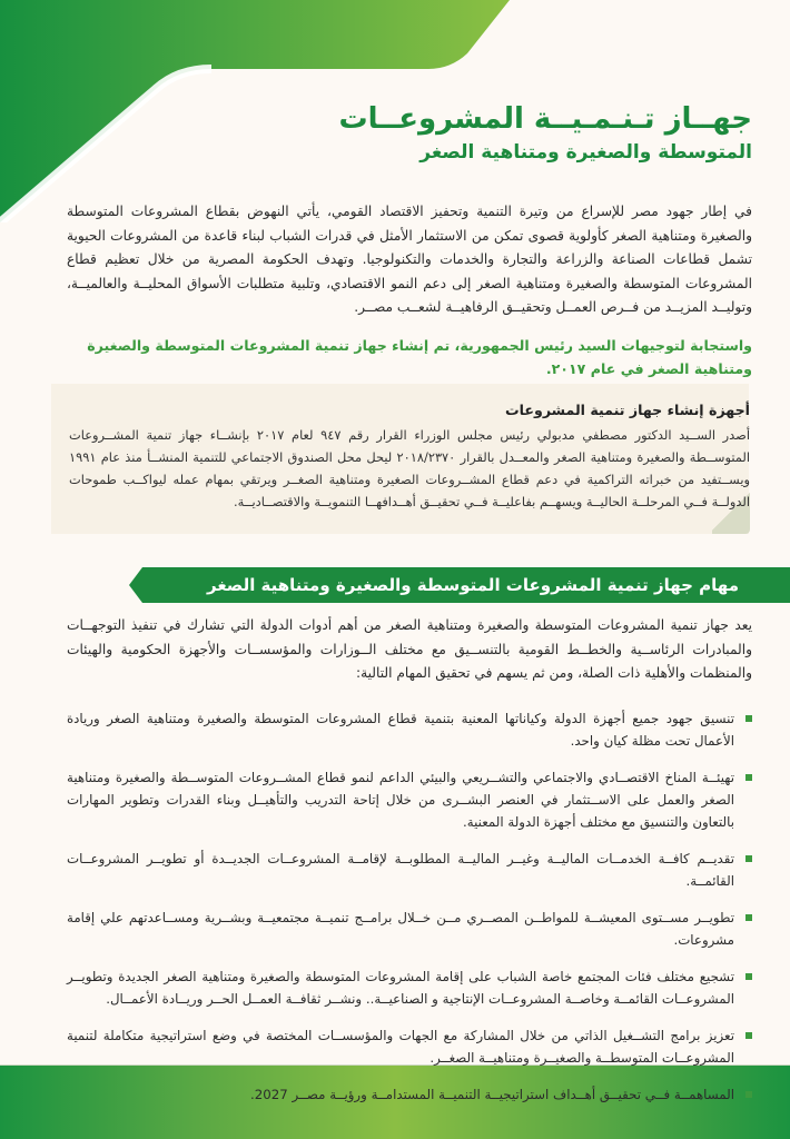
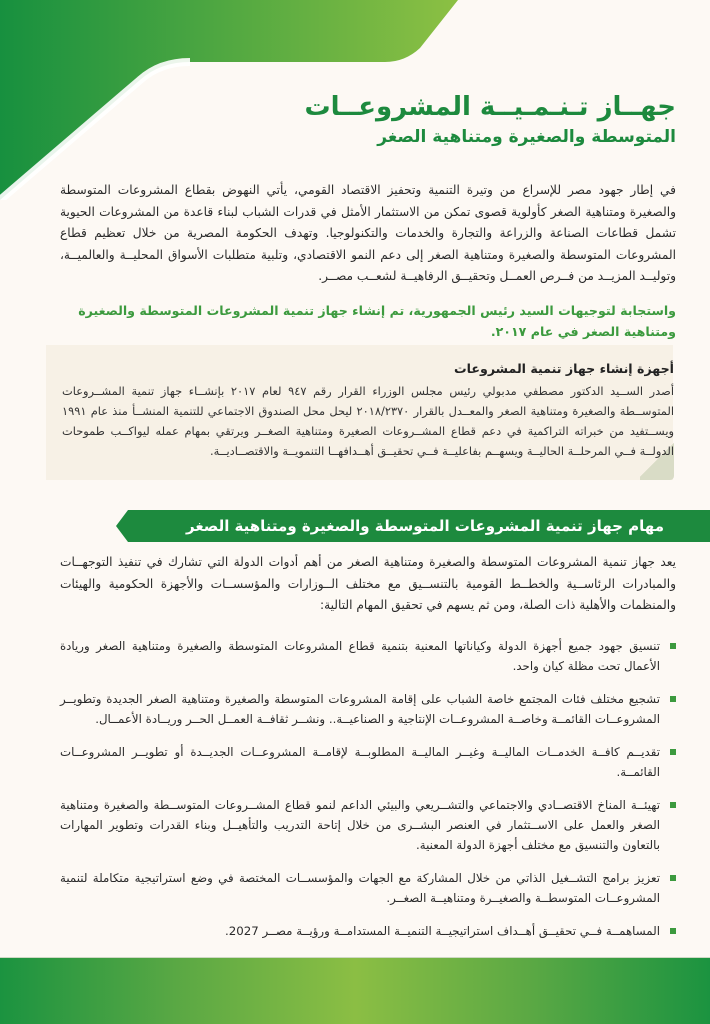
  جهــاز تـنـمـيــة المشروعــات
  المتوسطة والصغيرة ومتناهية الصغر
  في إطار جهود مصر للإسراع من وتيرة التنمية وتحفيز الاقتصاد القومي، يأتي النهوض بقطاع المشروعات المتوسطة والصغيرة ومتناهية الصغر كأولوية قصوى تمكن من الاستثمار الأمثل في قدرات الشباب لبناء قاعدة من المشروعات الحيوية تشمل قطاعات الصناعة والزراعة والتجارة والخدمات والتكنولوجيا. وتهدف الحكومة المصرية من خلال تعظيم قطاع المشروعات المتوسطة والصغيرة ومتناهية الصغر إلى دعم النمو الاقتصادي، وتلبية متطلبات الأسواق المحليــة والعالميــة، وتوليــد المزيــد من فــرص العمــل وتحقيــق الرفاهيــة لشعــب مصــر.
  واستجابة لتوجيهات السيد رئيس الجمهورية، تم إنشاء جهاز تنمية المشروعات المتوسطة والصغيرة ومتناهية الصغر في عام ٢٠١٧.
  أجهزة إنشاء جهاز تنمية المشروعات
  أصدر الســيد الدكتور مصطفي مدبولي رئيس مجلس الوزراء القرار رقم ٩٤٧ لعام ٢٠١٧ بإنشــاء جهاز تنمية المشــروعات المتوســطة والصغيرة ومتناهية الصغر والمعــدل بالقرار ٢٠١٨/٢٣٧٠ ليحل محل الصندوق الاجتماعي للتنمية المنشــأ منذ عام ١٩٩١ ويســتفيد من خبراته التراكمية في دعم قطاع المشــروعات الصغيرة ومتناهية الصغــر ويرتقي بمهام عمله ليواكــب طموحات الدولــة فــي المرحلــة الحاليــة ويسهــم بفاعليــة فــي تحقيــق أهــدافهــا التنمويــة والاقتصــاديــة.
  مهام جهاز تنمية المشروعات المتوسطة والصغيرة ومتناهية الصغر
  يعد جهاز تنمية المشروعات المتوسطة والصغيرة ومتناهية الصغر من أهم أدوات الدولة التي تشارك في تنفيذ التوجهــات والمبادرات الرئاســية والخطــط القومية بالتنســيق مع مختلف الــوزارات والمؤسســات والأجهزة الحكومية والهيئات والمنظمات والأهلية ذات الصلة، ومن ثم يسهم في تحقيق المهام التالية:
  تنسيق جهود جميع أجهزة الدولة وكياناتها المعنية بتنمية قطاع المشروعات المتوسطة والصغيرة ومتناهية الصغر وريادة الأعمال تحت مظلة كيان واحد.
- تهيئــة المناخ الاقتصــادي والاجتماعي والتشــريعي والبيئي الداعم لنمو قطاع المشــروعات المتوســطة والصغيرة ومتناهية الصغر والعمل على الاســتثمار في العنصر البشــرى من خلال إتاحة التدريب والتأهيــل وبناء القدرات وتطوير المهارات بالتعاون والتنسيق مع مختلف أجهزة الدولة المعنية.
+ تشجيع مختلف فئات المجتمع خاصة الشباب على إقامة المشروعات المتوسطة والصغيرة ومتناهية الصغر الجديدة وتطويــر المشروعــات القائمــة وخاصــة المشروعــات الإنتاجية و الصناعيــة.. ونشــر ثقافــة العمــل الحــر وريــادة الأعمــال.
  تقديــم كافــة الخدمــات الماليــة وغيــر الماليــة المطلوبــة لإقامــة المشروعــات الجديــدة أو تطويــر المشروعــات القائمــة.
- تطويــر مســتوى المعيشــة للمواطــن المصــري مــن خــلال برامــج تنميــة مجتمعيــة وبشــرية ومســاعدتهم علي إقامة مشروعات.
- تشجيع مختلف فئات المجتمع خاصة الشباب على إقامة المشروعات المتوسطة والصغيرة ومتناهية الصغر الجديدة وتطويــر المشروعــات القائمــة وخاصــة المشروعــات الإنتاجية و الصناعيــة.. ونشــر ثقافــة العمــل الحــر وريــادة الأعمــال.
+ تهيئــة المناخ الاقتصــادي والاجتماعي والتشــريعي والبيئي الداعم لنمو قطاع المشــروعات المتوســطة والصغيرة ومتناهية الصغر والعمل على الاســتثمار في العنصر البشــرى من خلال إتاحة التدريب والتأهيــل وبناء القدرات وتطوير المهارات بالتعاون والتنسيق مع مختلف أجهزة الدولة المعنية.
  تعزيز برامج التشــغيل الذاتي من خلال المشاركة مع الجهات والمؤسســات المختصة في وضع استراتيجية متكاملة لتنمية المشروعــات المتوسطــة والصغيــرة ومتناهيــة الصغــر.
  المساهمــة فــي تحقيــق أهــداف استراتيجيــة التنميــة المستدامــة ورؤيــة مصــر 2027.
